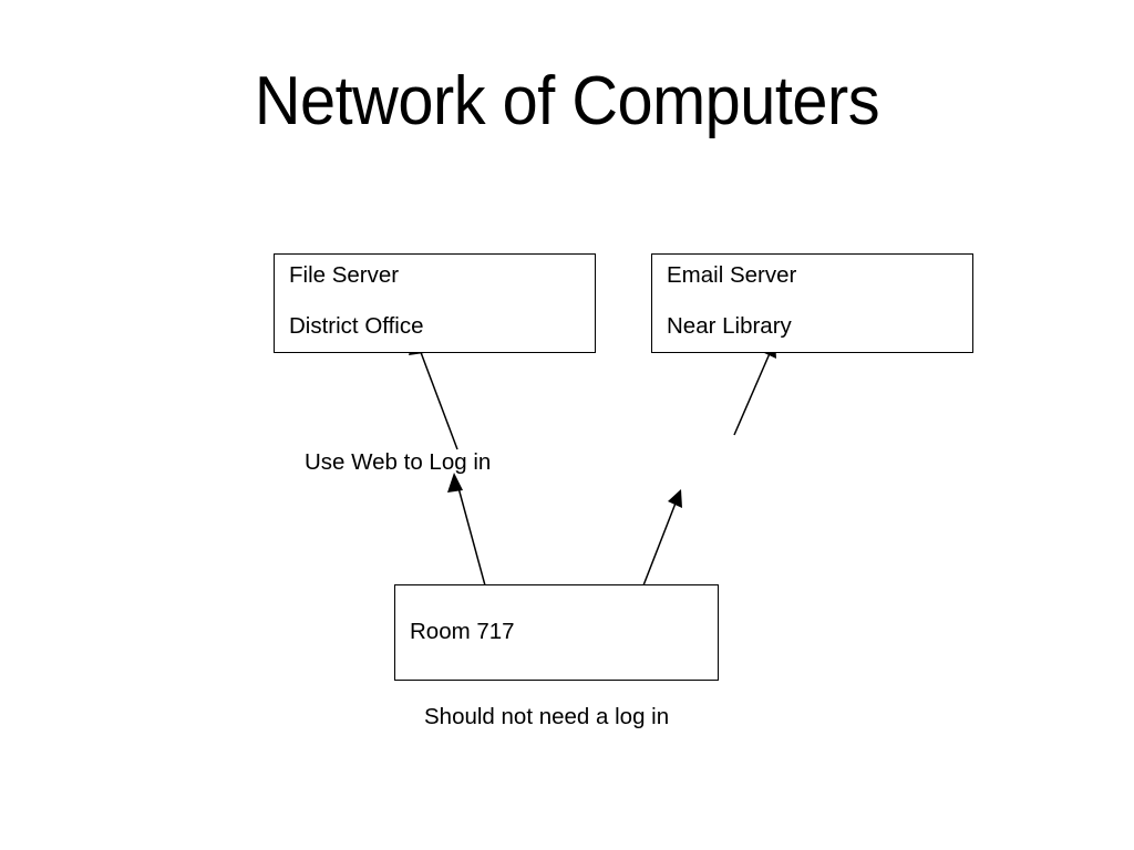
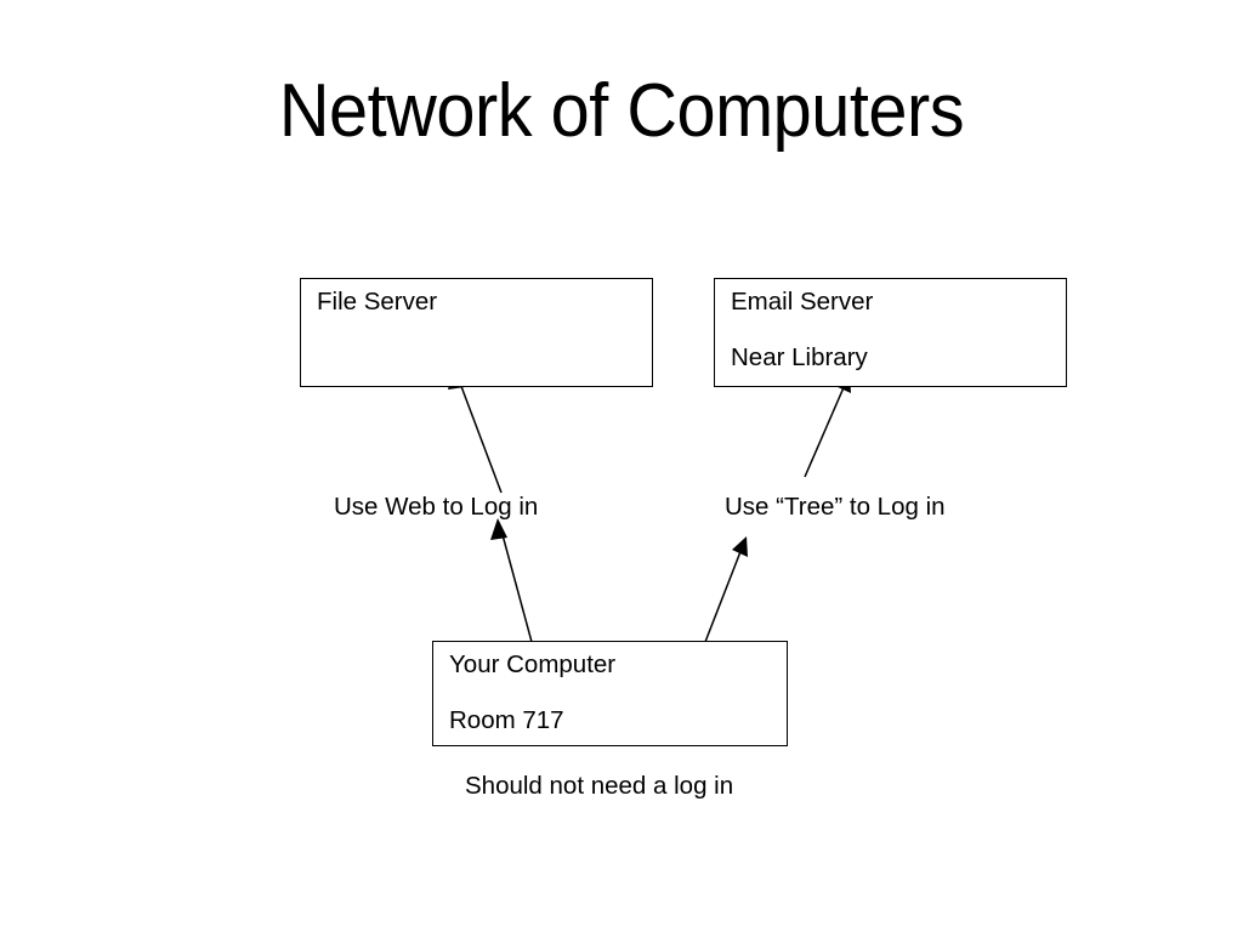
  Network of Computers
  File Server
- District Office
  Email Server
  Near Library
+ Your Computer
  Room 717
  Use Web to Log in
+ Use “Tree” to Log in
  Should not need a log in
